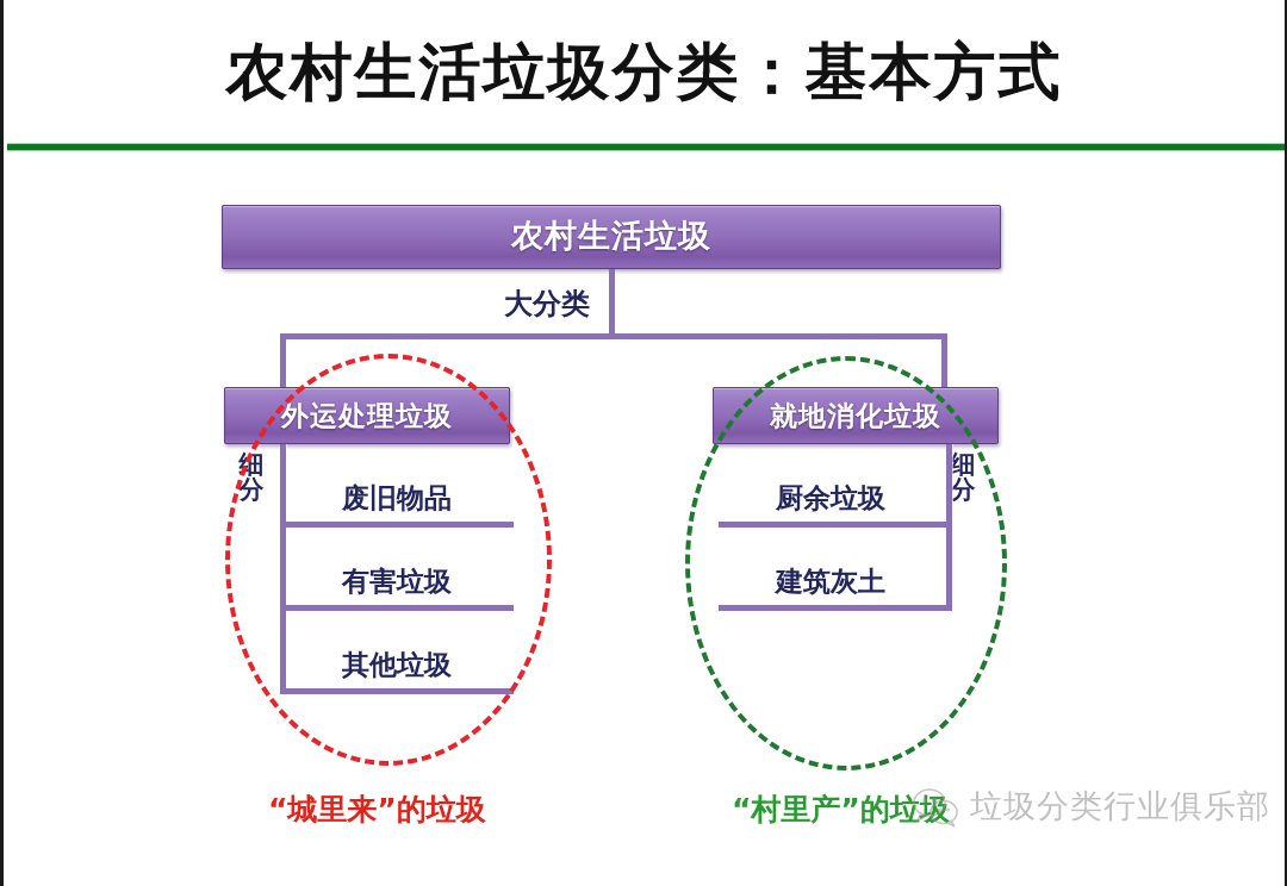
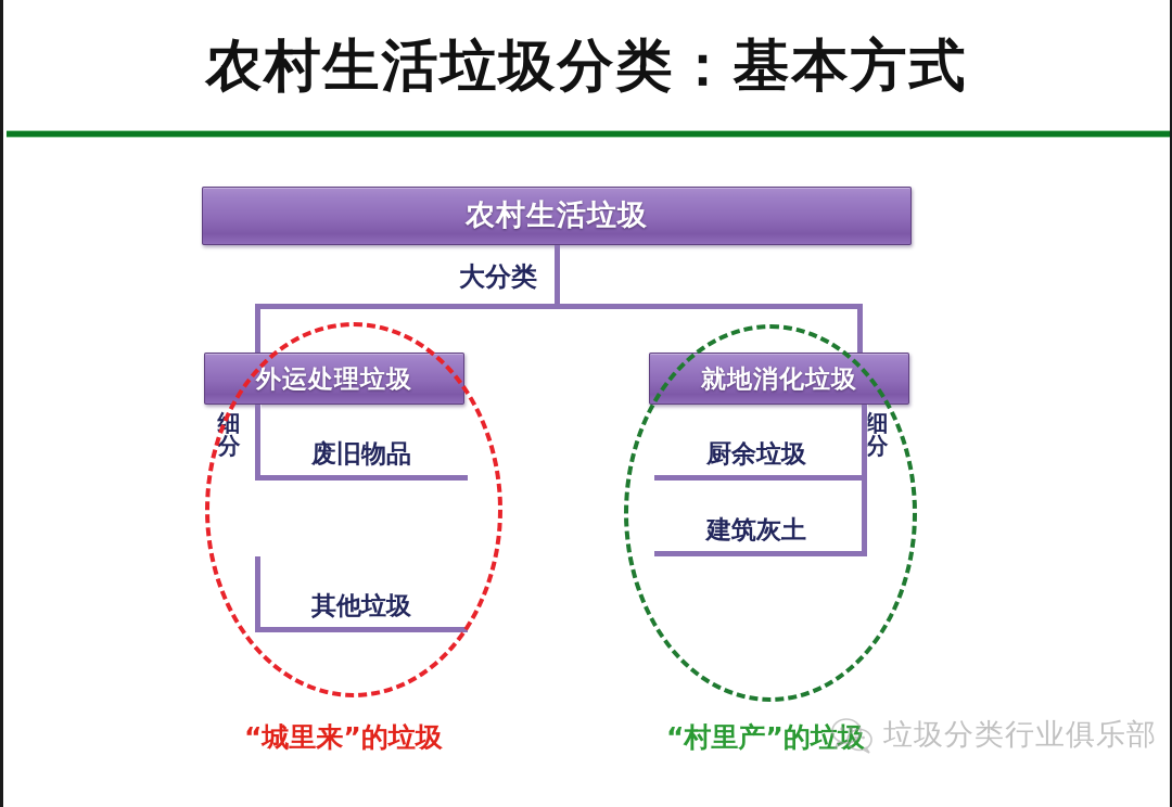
  农村生活垃圾分类：基本方式
  农村生活垃圾
  大分类
  外运处理垃圾
  就地消化垃圾
  细
  分
  细
  分
  废旧物品
- 有害垃圾
  其他垃圾
  厨余垃圾
  建筑灰土
  “城里来”的垃圾
  “村里产”的垃圾
  垃圾分类行业俱乐部
